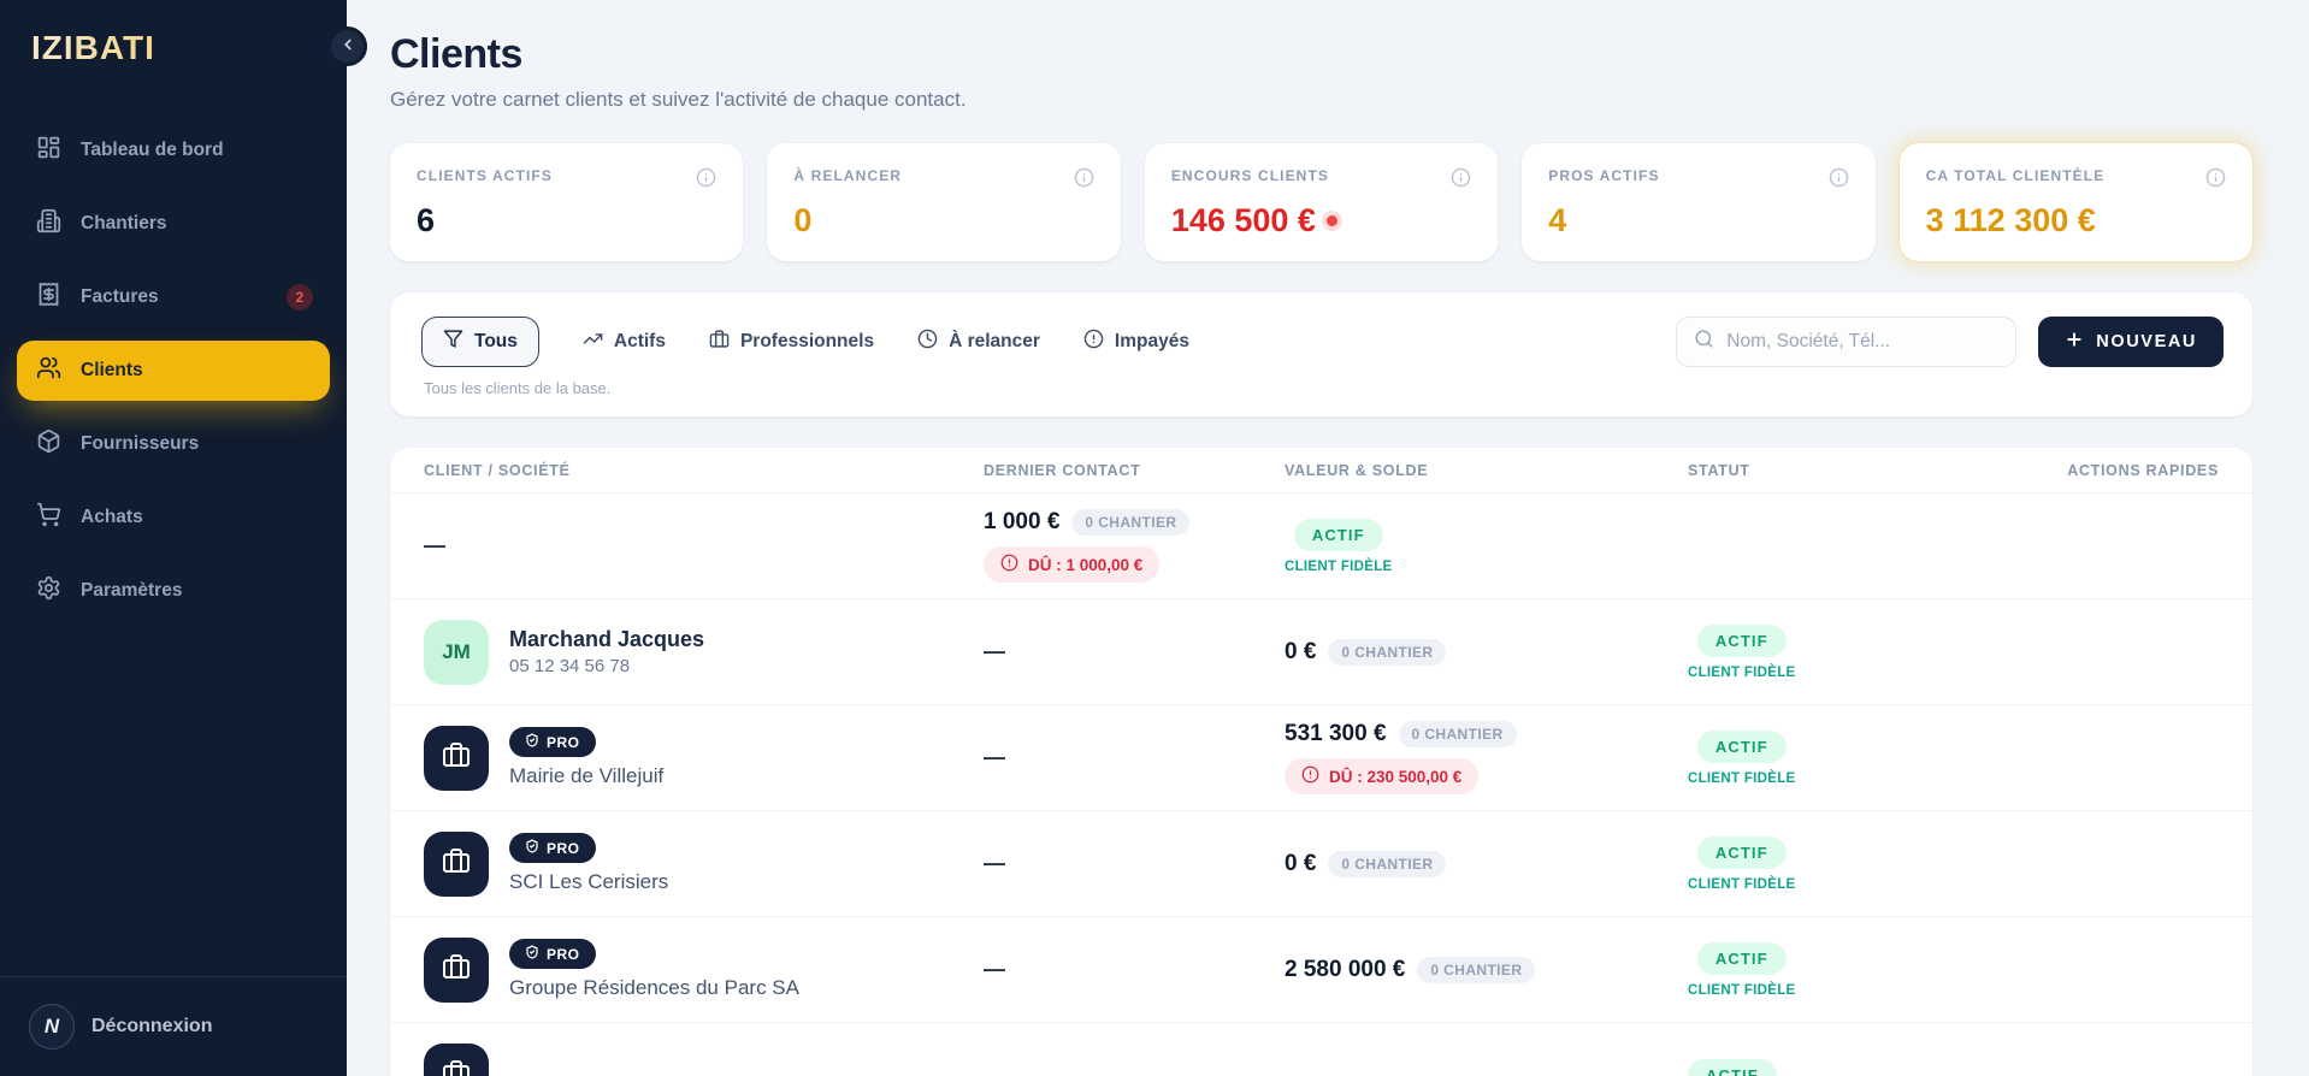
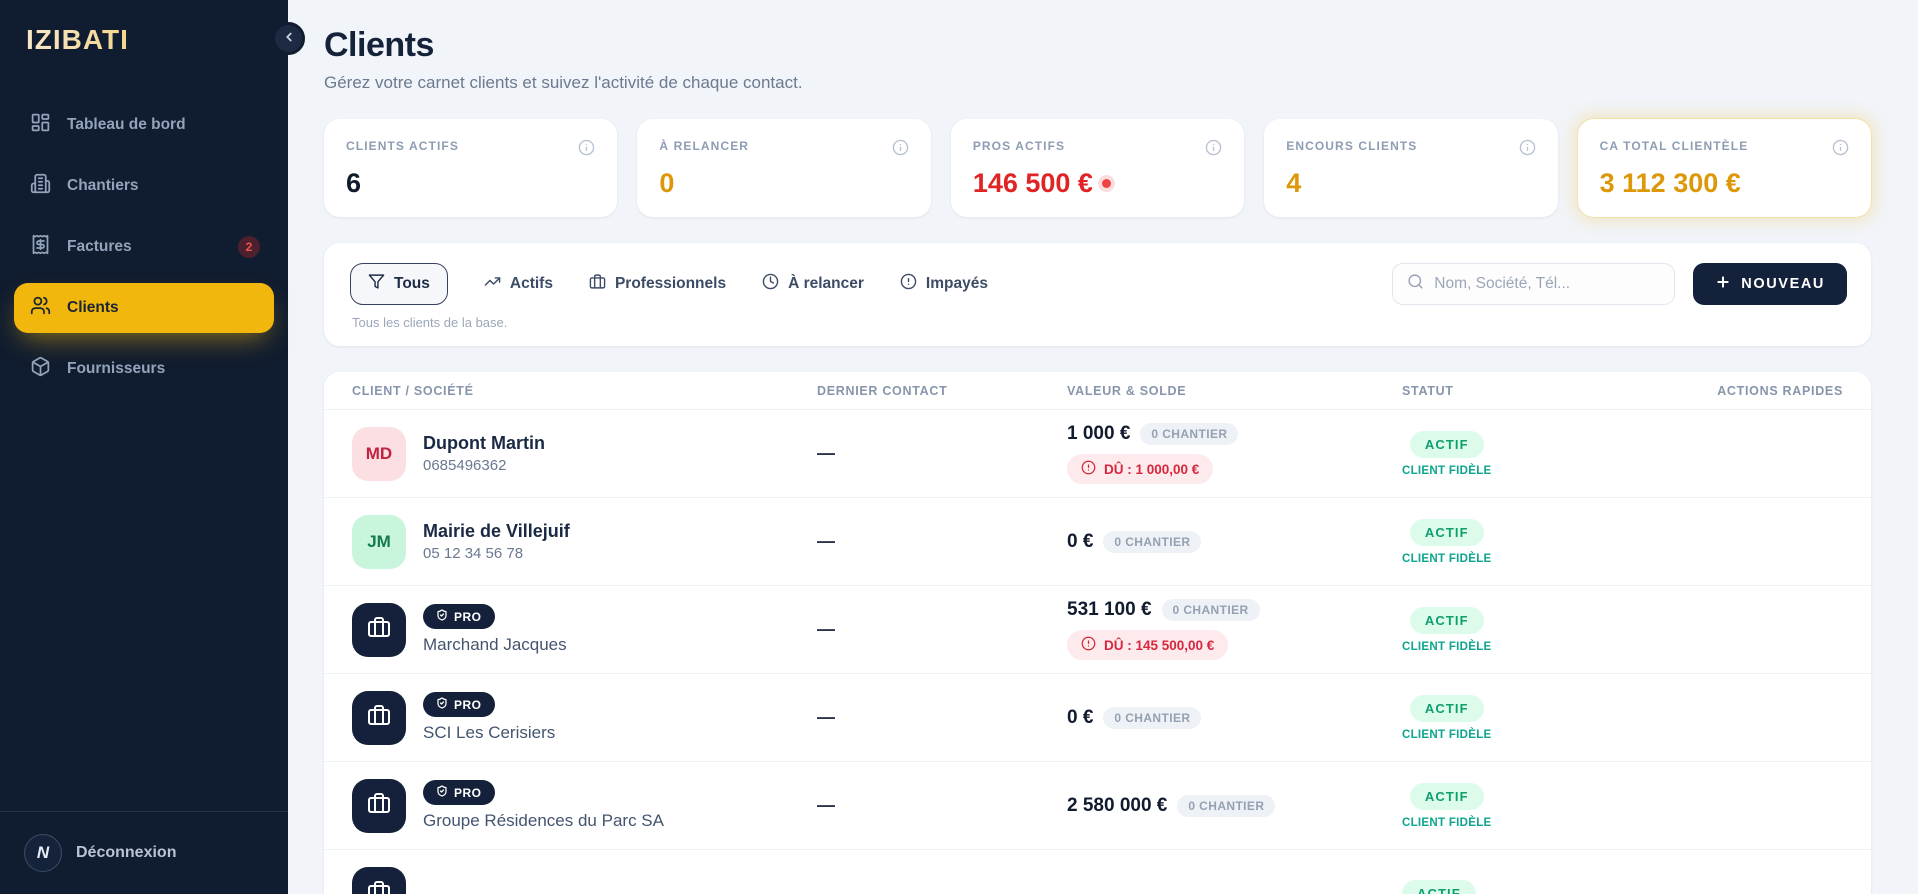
  IZIBATI
  Tableau de bord
  Chantiers
  Factures
  2
  Clients
  Fournisseurs
- Achats
- Paramètres
  N
  Déconnexion
  Clients
  Gérez votre carnet clients et suivez l'activité de chaque contact.
  CLIENTS ACTIFS
  6
  À RELANCER
  0
- ENCOURS CLIENTS
+ PROS ACTIFS
  146 500 €
- PROS ACTIFS
+ ENCOURS CLIENTS
  4
  CA TOTAL CLIENTÈLE
  3 112 300 €
  Tous
  Actifs
  Professionnels
  À relancer
  Impayés
  Tous les clients de la base.
  Nom, Société, Tél...
  NOUVEAU
  CLIENT / SOCIÉTÉ
  DERNIER CONTACT
  VALEUR & SOLDE
  STATUT
  ACTIONS RAPIDES
+ MD
+ Dupont Martin
+ 0685496362
  —
  1 000 €
  0 CHANTIER
  DÛ : 1 000,00 €
  ACTIF
  CLIENT FIDÈLE
  JM
- Marchand Jacques
+ Mairie de Villejuif
  05 12 34 56 78
  —
  0 €
  0 CHANTIER
  ACTIF
  CLIENT FIDÈLE
  PRO
- Mairie de Villejuif
+ Marchand Jacques
  —
- 531 300 €
+ 531 100 €
  0 CHANTIER
- DÛ : 230 500,00 €
+ DÛ : 145 500,00 €
  ACTIF
  CLIENT FIDÈLE
  PRO
  SCI Les Cerisiers
  —
  0 €
  0 CHANTIER
  ACTIF
  CLIENT FIDÈLE
  PRO
  Groupe Résidences du Parc SA
  —
  2 580 000 €
  0 CHANTIER
  ACTIF
  CLIENT FIDÈLE
